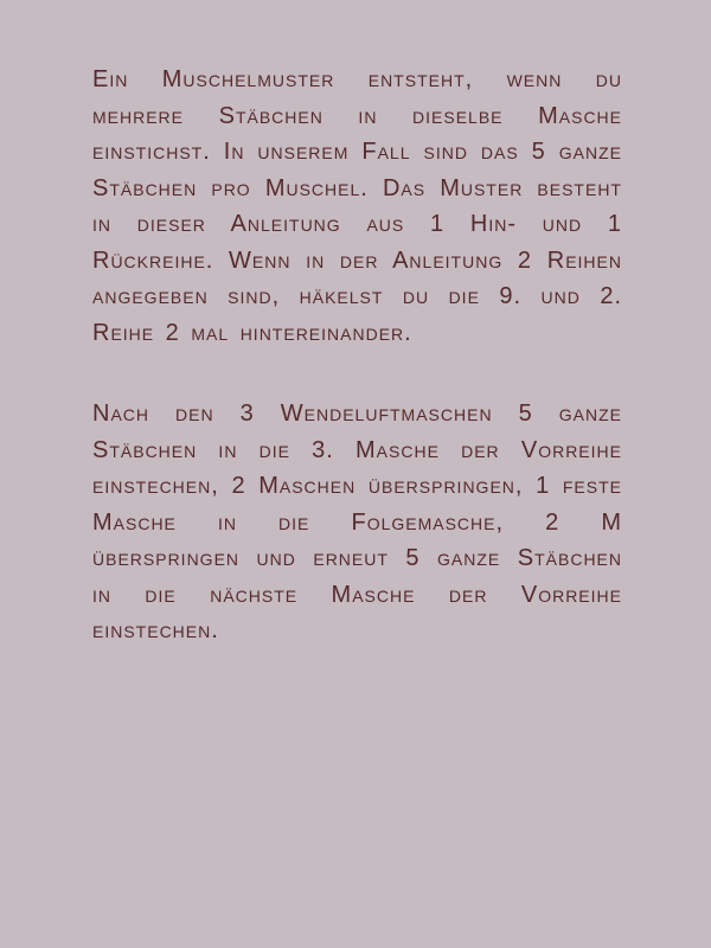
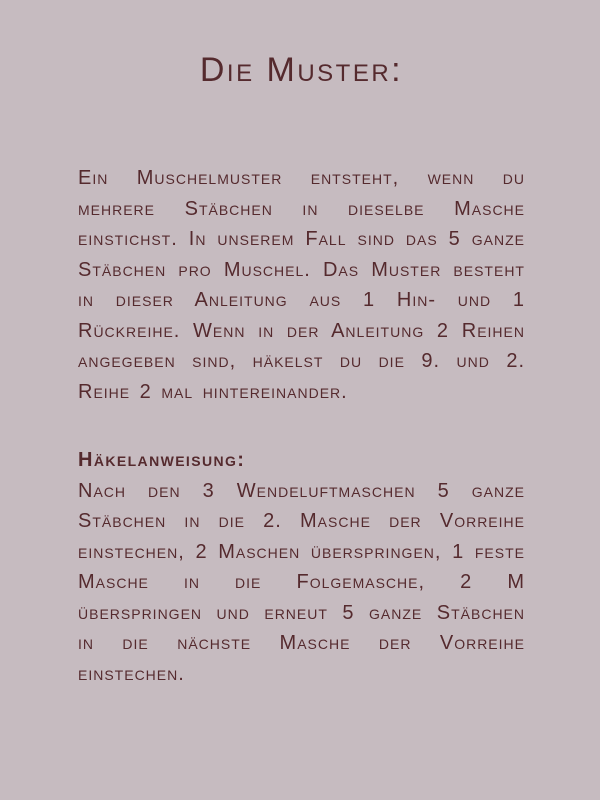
+ Die Muster:
  Ein Muschelmuster entsteht, wenn du mehrere Stäbchen in dieselbe Masche einstichst. In unserem Fall sind das 5 ganze Stäbchen pro Muschel. Das Muster besteht in dieser Anleitung aus 1 Hin- und 1 Rückreihe. Wenn in der Anleitung 2 Reihen angegeben sind, häkelst du die 9. und 2. Reihe 2 mal hintereinander.
+ Häkelanweisung:
- Nach den 3 Wendeluftmaschen 5 ganze Stäbchen in die 3. Masche der Vorreihe einstechen, 2 Maschen überspringen, 1 feste Masche in die Folgemasche, 2 M überspringen und erneut 5 ganze Stäbchen in die nächste Masche der Vorreihe einstechen.
+ Nach den 3 Wendeluftmaschen 5 ganze Stäbchen in die 2. Masche der Vorreihe einstechen, 2 Maschen überspringen, 1 feste Masche in die Folgemasche, 2 M überspringen und erneut 5 ganze Stäbchen in die nächste Masche der Vorreihe einstechen.
